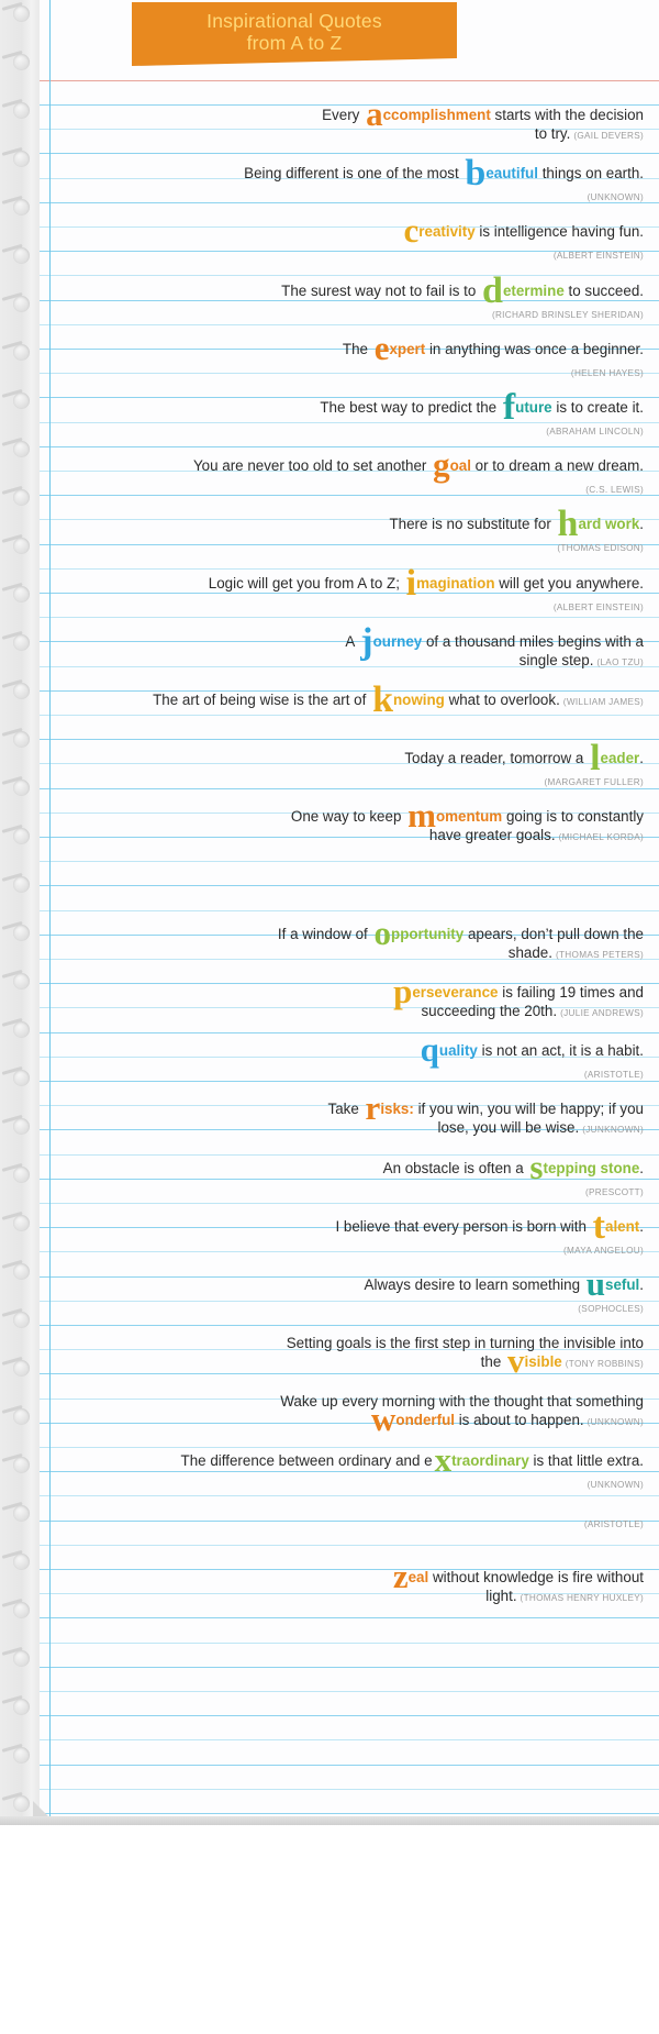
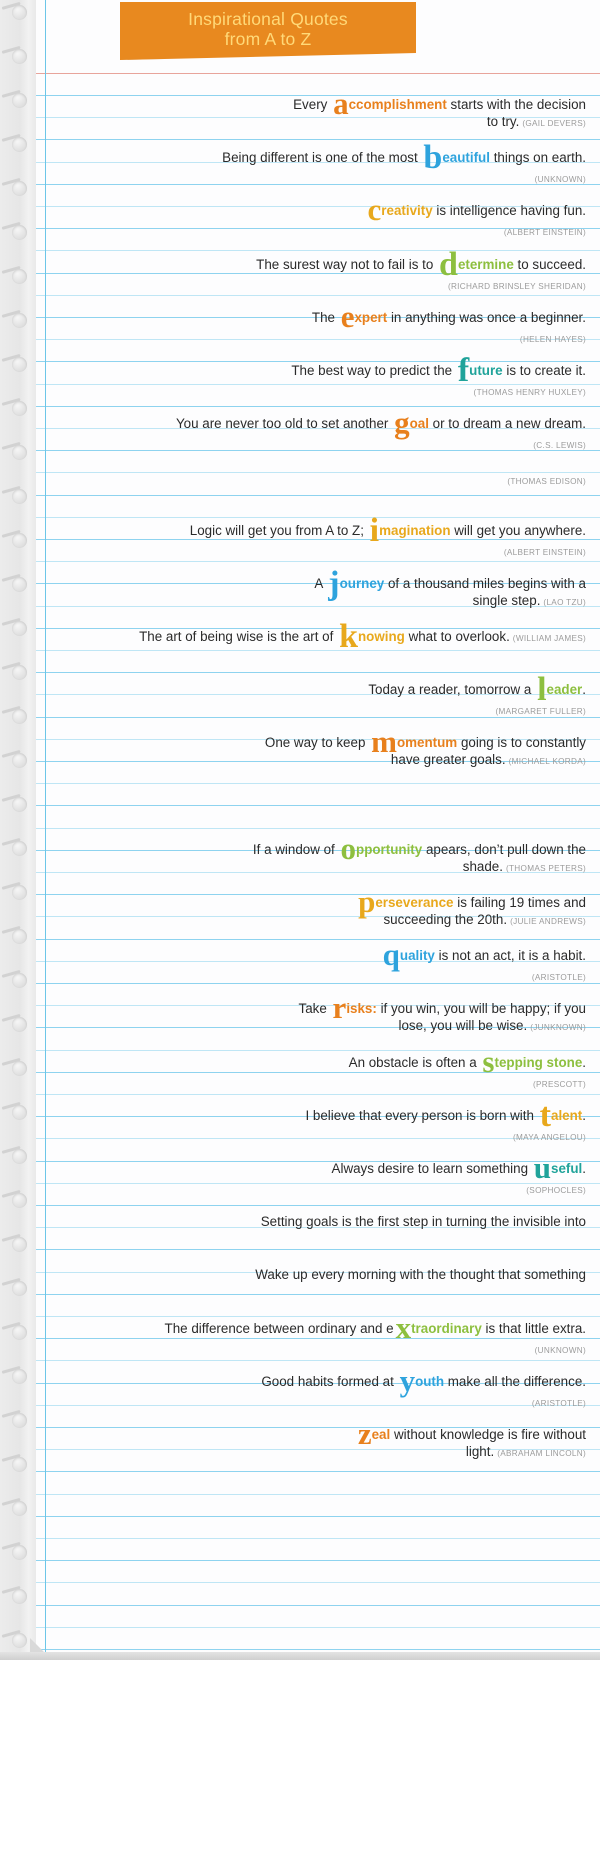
  Inspirational Quotes
  from A to Z
  Every accomplishment starts with the decision
  to try. (GAIL DEVERS)
  Being different is one of the most beautiful things on earth.
  (UNKNOWN)
  creativity is intelligence having fun.
  (ALBERT EINSTEIN)
  The surest way not to fail is to determine to succeed.
  (RICHARD BRINSLEY SHERIDAN)
  The expert in anything was once a beginner.
  (HELEN HAYES)
  The best way to predict the future is to create it.
- (ABRAHAM LINCOLN)
+ (THOMAS HENRY HUXLEY)
  You are never too old to set another goal or to dream a new dream.
  (C.S. LEWIS)
- There is no substitute for hard work.
  (THOMAS EDISON)
  Logic will get you from A to Z; imagination will get you anywhere.
  (ALBERT EINSTEIN)
  A journey of a thousand miles begins with a
  single step. (LAO TZU)
  The art of being wise is the art of knowing what to overlook. (WILLIAM JAMES)
  Today a reader, tomorrow a leader.
  (MARGARET FULLER)
  One way to keep momentum going is to constantly
  have greater goals. (MICHAEL KORDA)
  If a window of opportunity apears, don’t pull down the
  shade. (THOMAS PETERS)
  perseverance is failing 19 times and
  succeeding the 20th. (JULIE ANDREWS)
  quality is not an act, it is a habit.
  (ARISTOTLE)
  Take risks: if you win, you will be happy; if you
  lose, you will be wise. (JUNKNOWN)
  An obstacle is often a stepping stone.
  (PRESCOTT)
  I believe that every person is born with talent.
  (MAYA ANGELOU)
  Always desire to learn something useful.
  (SOPHOCLES)
  Setting goals is the first step in turning the invisible into
- the visible (TONY ROBBINS)
  Wake up every morning with the thought that something
- wonderful is about to happen. (UNKNOWN)
  The difference between ordinary and e xtraordinary is that little extra.
  (UNKNOWN)
+ Good habits formed at youth make all the difference.
  (ARISTOTLE)
  zeal without knowledge is fire without
- light. (THOMAS HENRY HUXLEY)
+ light. (ABRAHAM LINCOLN)
